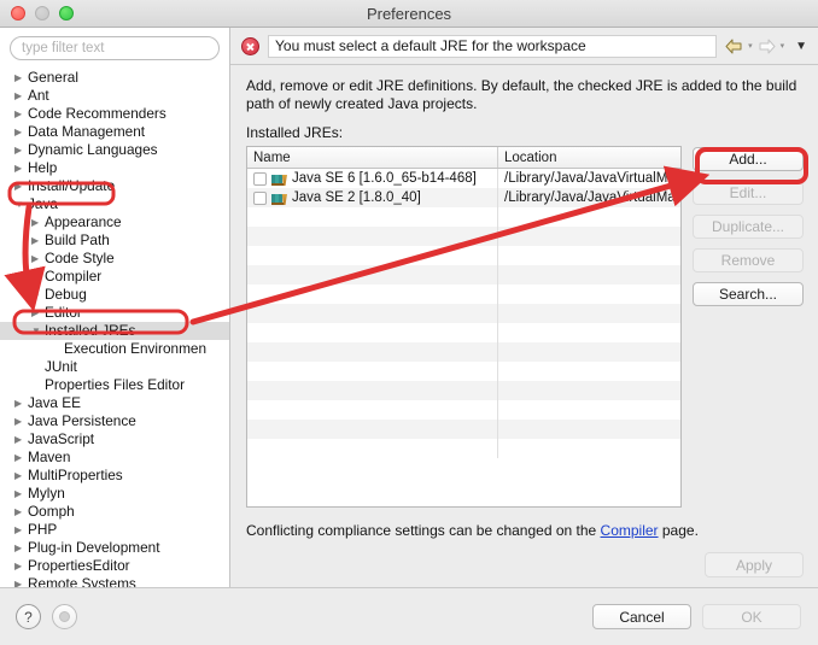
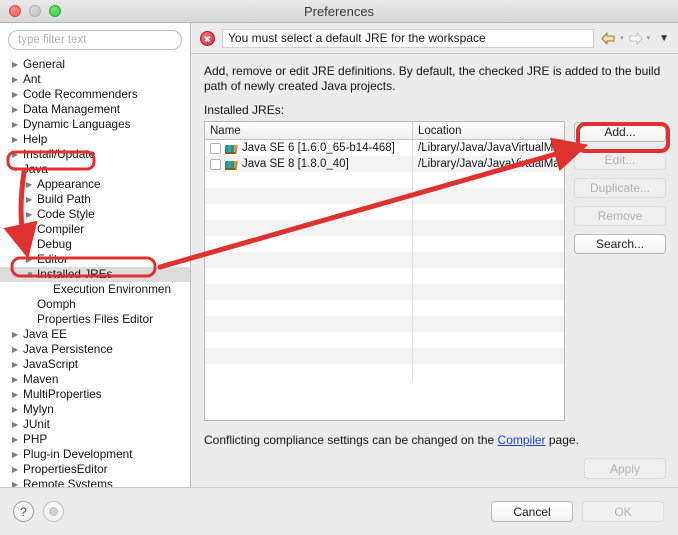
  Preferences
  type filter text
  ▶
  General
  ▶
  Ant
  ▶
  Code Recommenders
  ▶
  Data Management
  ▶
  Dynamic Languages
  ▶
  Help
  ▶
  Install/Updat
  ▶
  Appearance
  ▶
  Build Path
  ▶
  Code Style
  Compiler
  ▶
  Debug
  Installed JREs
  Execution Environmen
- JUnit
+ Oomph
  Properties Files Editor
  ▶
  Java EE
  ▶
  Java Persistence
  ▶
  JavaScript
  ▶
  Maven
  ▶
  MultiProperties
  ▶
  Mylyn
  ▶
- Oomph
+ JUnit
  ▶
  PHP
  ▶
  Plug-in Development
  ▶
  PropertiesEditor
  ▶
  Remote Systems
  You must select a default JRE for the workspace
  ▼
  Add, remove or edit JRE definitions. By default, the checked JRE is added to the build path of newly created Java projects.
  Installed JREs:
  Name
  Location
  Java SE 6 [1.6.0_65-b14-468]
  /Library/Java/JavaVirtualMac
- Java SE 2 [1.8.0_40]
+ Java SE 8 [1.8.0_40]
  /Library/Java/JavaualMac
  Add...
  Edit...
  Duplicate...
  Remove
  Search...
  Conflicting compliance settings can be changed on the Compiler page.
  Apply
  ?
  Cancel
  OK
